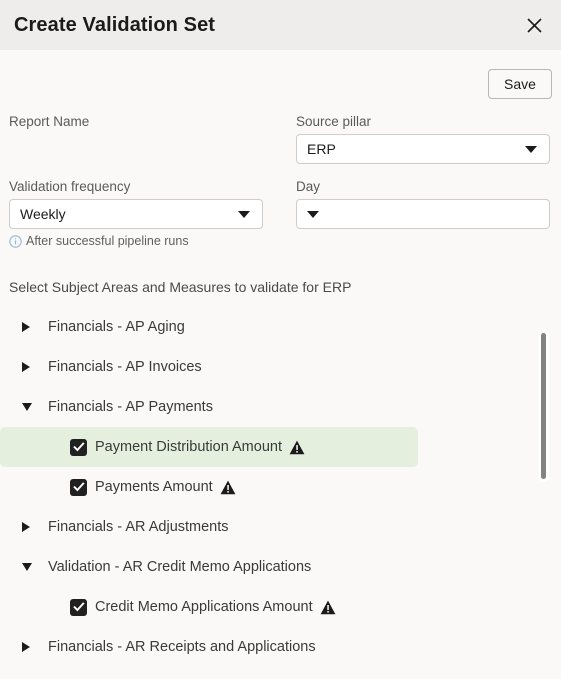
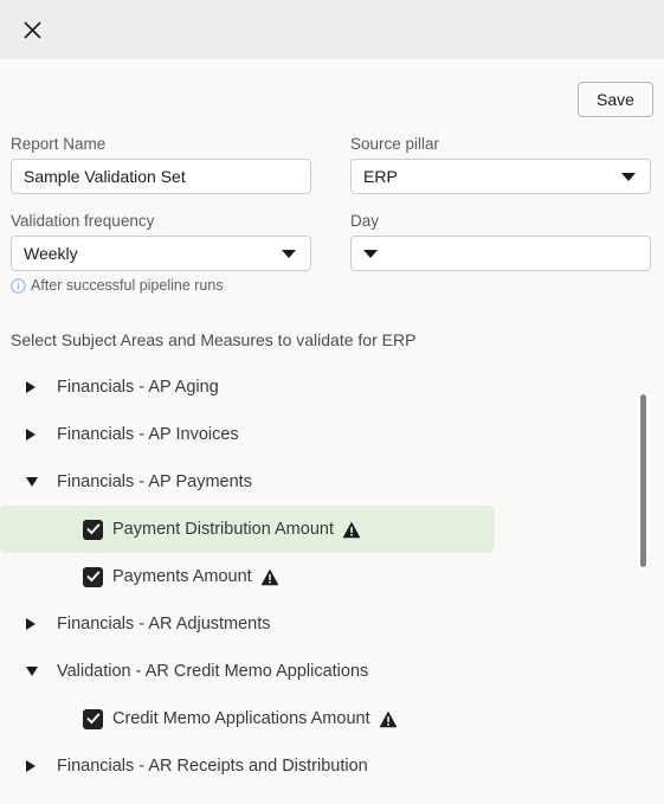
- Create Validation Set
  Save
  Report Name
+ Sample Validation Set
  Source pillar
  ERP
  Validation frequency
  Weekly
  After successful pipeline runs
  Day
  Select Subject Areas and Measures to validate for ERP
  Financials - AP Aging
  Financials - AP Invoices
  Financials - AP Payments
  Payment Distribution Amount
  Payments Amount
  Financials - AR Adjustments
  Validation - AR Credit Memo Applications
  Credit Memo Applications Amount
- Financials - AR Receipts and Applications
+ Financials - AR Receipts and Distribution
